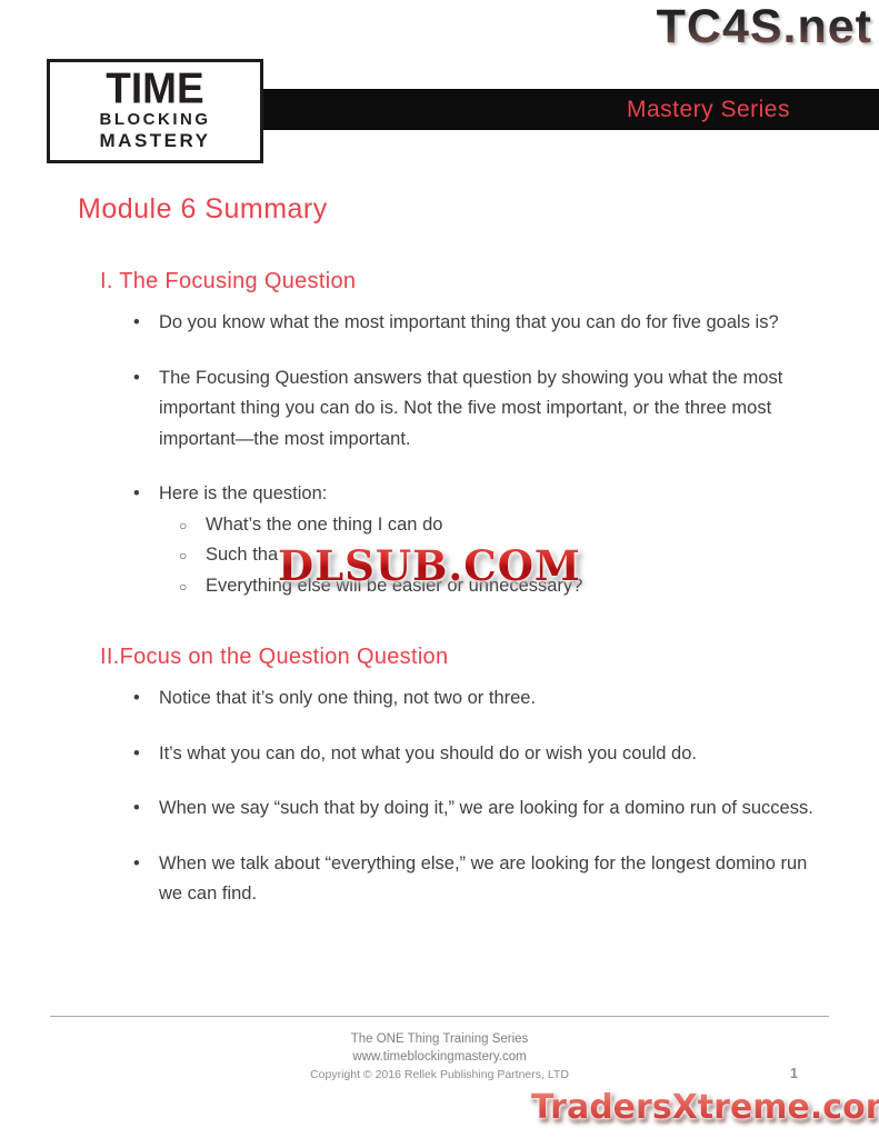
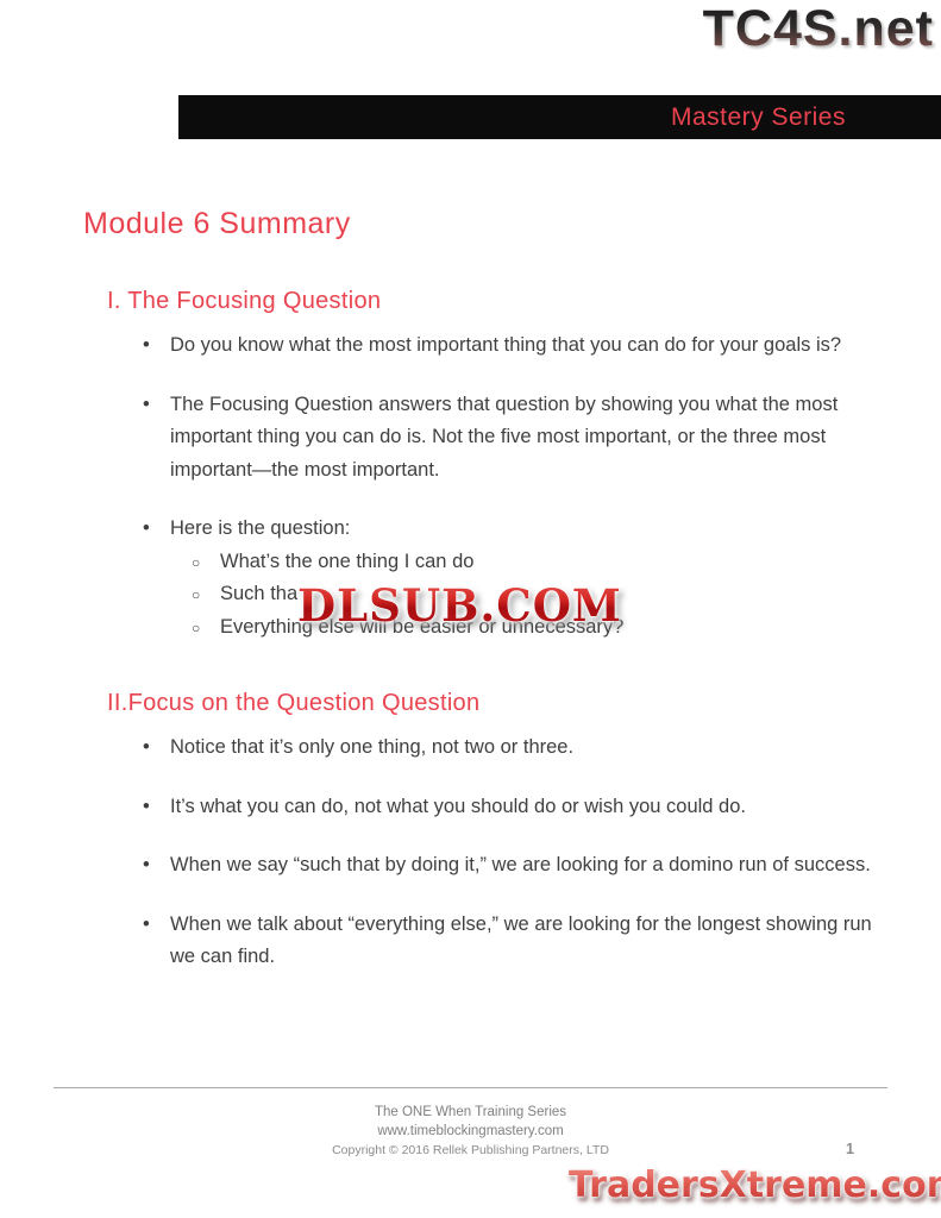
  TC4S.net
  Mastery Series
- TIME
- BLOCKING
- MASTERY
  Module 6 Summary
  I. The Focusing Question
  •
- Do you know what the most important thing that you can do for five goals is?
+ Do you know what the most important thing that you can do for your goals is?
  •
  The Focusing Question answers that question by showing you what the most important thing you can do is. Not the five most important, or the three most important—the most important.
  •
  Here is the question:
  ○
  What’s the one thing I can do
  ○
  Such tha
  ○
  II.Focus on the Question Question
  •
  Notice that it’s only one thing, not two or three.
  •
  It’s what you can do, not what you should do or wish you could do.
  •
  When we say “such that by doing it,” we are looking for a domino run of success.
  •
- When we talk about “everything else,” we are looking for the longest domino run we can find.
+ When we talk about “everything else,” we are looking for the longest showing run we can find.
- The ONE Thing Training Series
+ The ONE When Training Series
  www.timeblockingmastery.com
  Copyright © 2016 Rellek Publishing Partners, LTD
  1
  DLSUB.COM
  TradersXtreme.co
